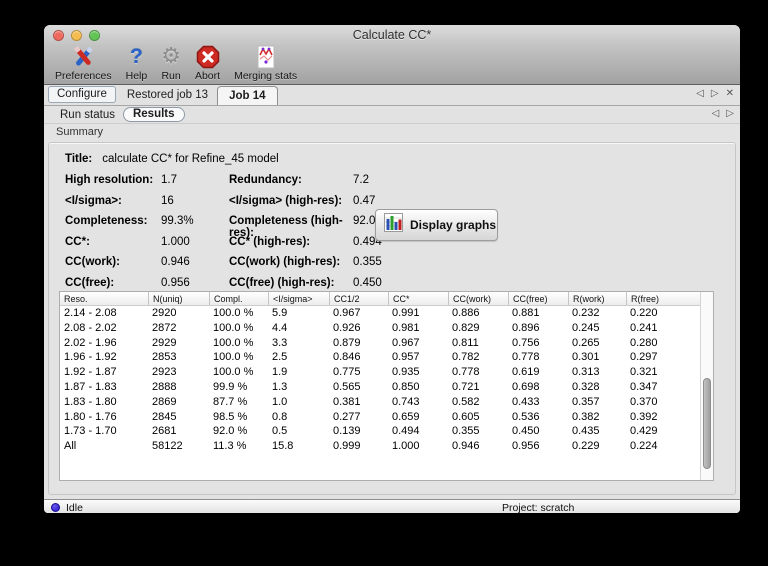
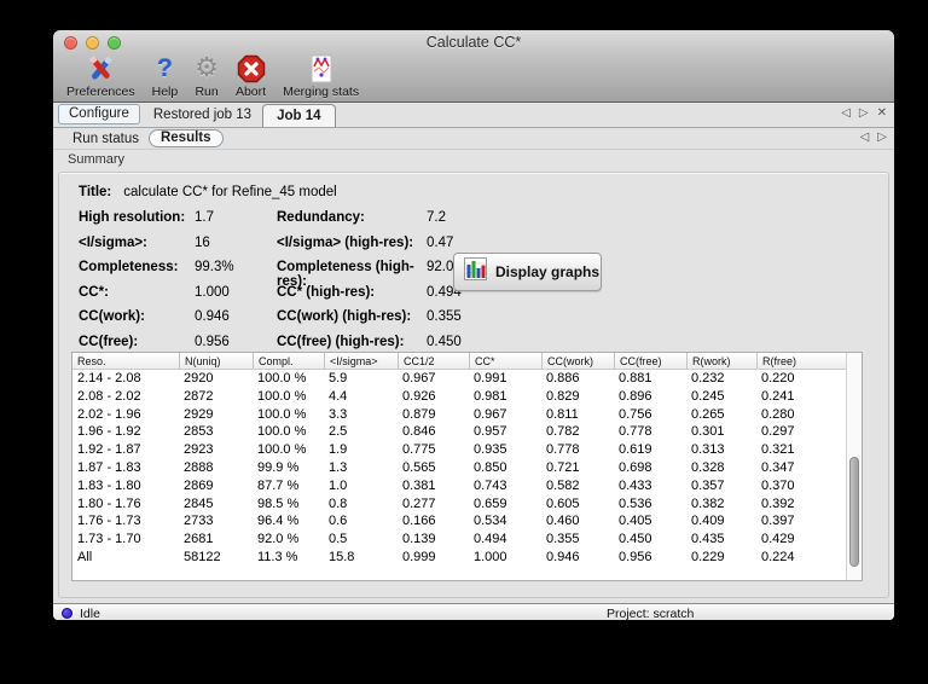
  Calculate CC*
  Preferences
  ?
  Help
  ⚙
  Run
  Abort
  Merging stats
  Configure
  Restored job 13
  Job 14
  ◁
  ▷
  ✕
  Run status
  Results
  ◁
  ▷
  Summary
  Title: calculate CC* for Refine_45 model
  High resolution:
  1.7
  Redundancy:
  7.2
  <I/sigma>:
  16
  <I/sigma> (high-res):
  0.47
  Completeness:
  99.3%
  Completeness (high-res):
  92.0
  CC*:
  1.000
  CC* (high-res):
  0.494
  CC(work):
  0.946
  CC(work) (high-res):
  0.355
  CC(free):
  0.956
  CC(free) (high-res):
  0.450
  Display graphs
  Reso.
  N(uniq)
  Compl.
  <I/sigma>
  CC1/2
  CC*
  CC(work)
  CC(free)
  R(work)
  R(free)
  2.14 - 2.08
  2920
  100.0 %
  5.9
  0.967
  0.991
  0.886
  0.881
  0.232
  0.220
  2.08 - 2.02
  2872
  100.0 %
  4.4
  0.926
  0.981
  0.829
  0.896
  0.245
  0.241
  2.02 - 1.96
  2929
  100.0 %
  3.3
  0.879
  0.967
  0.811
  0.756
  0.265
  0.280
  1.96 - 1.92
  2853
  100.0 %
  2.5
  0.846
  0.957
  0.782
  0.778
  0.301
  0.297
  1.92 - 1.87
  2923
  100.0 %
  1.9
  0.775
  0.935
  0.778
  0.619
  0.313
  0.321
  1.87 - 1.83
  2888
  99.9 %
  1.3
  0.565
  0.850
  0.721
  0.698
  0.328
  0.347
  1.83 - 1.80
  2869
  87.7 %
  1.0
  0.381
  0.743
  0.582
  0.433
  0.357
  0.370
  1.80 - 1.76
  2845
  98.5 %
  0.8
  0.277
  0.659
  0.605
  0.536
  0.382
  0.392
+ 1.76 - 1.73
+ 2733
+ 96.4 %
+ 0.6
+ 0.166
+ 0.534
+ 0.460
+ 0.405
+ 0.409
+ 0.397
  1.73 - 1.70
  2681
  92.0 %
  0.5
  0.139
  0.494
  0.355
  0.450
  0.435
  0.429
  All
  58122
  11.3 %
  15.8
  0.999
  1.000
  0.946
  0.956
  0.229
  0.224
  Idle
  Project: scratch
